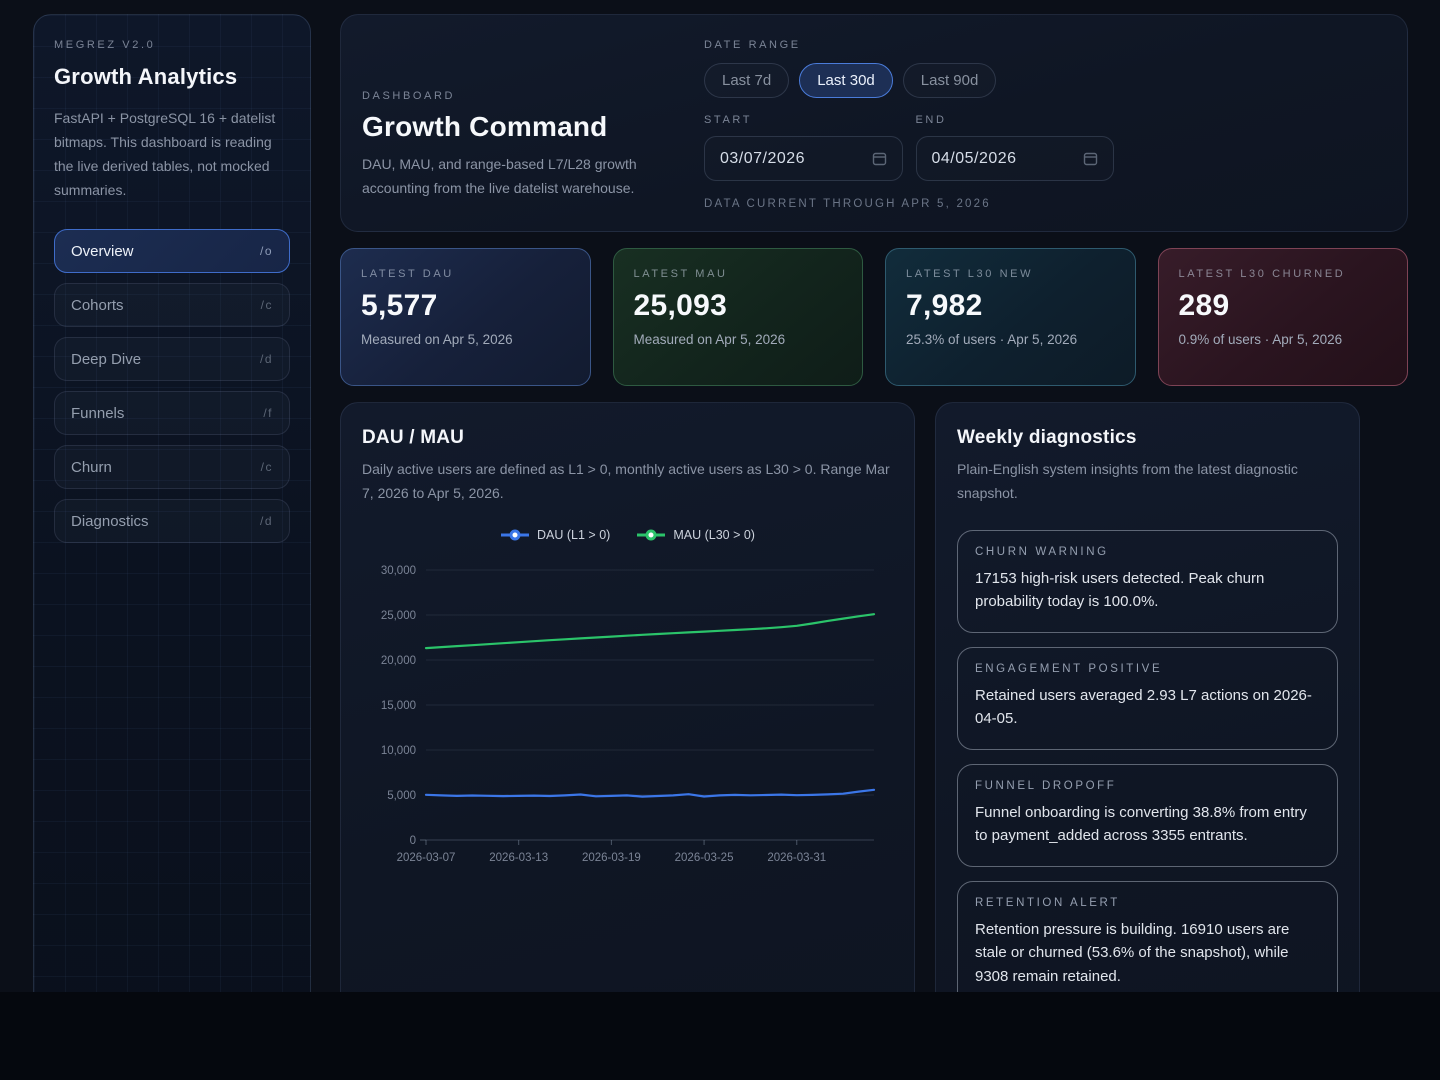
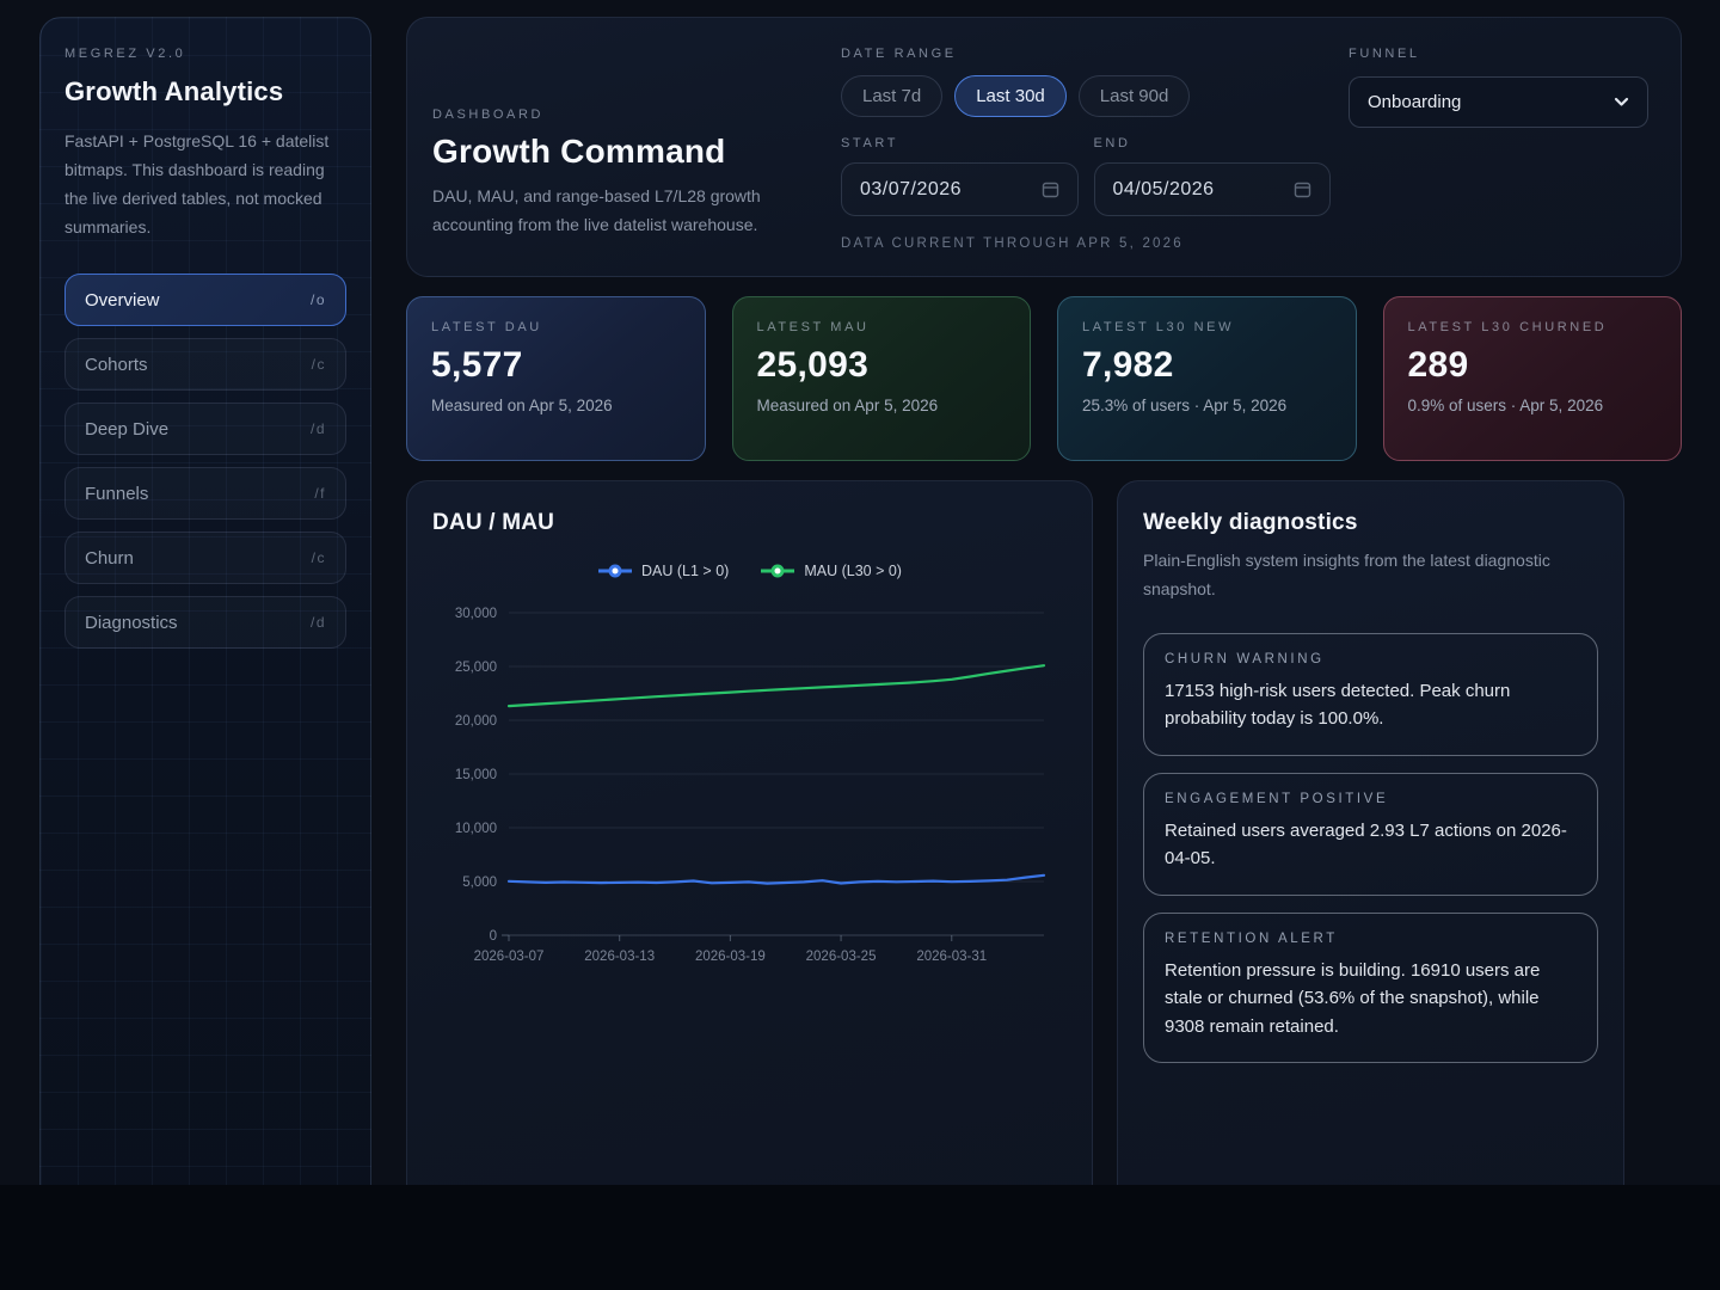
  MEGREZ V2.0
  Growth Analytics
  FastAPI + PostgreSQL 16 + datelist bitmaps. This dashboard is reading the live derived tables, not mocked summaries.
  Overview
  /o
  Cohorts
  /c
  Deep Dive
  /d
  Funnels
  /f
  Churn
  /c
  Diagnostics
  /d
  DASHBOARD
  Growth Command
  DAU, MAU, and range-based L7/L28 growth accounting from the live datelist warehouse.
  DATE RANGE
  Last 7d
  Last 30d
  Last 90d
  START
  03/07/2026
  END
  04/05/2026
  DATA CURRENT THROUGH APR 5, 2026
+ FUNNEL
+ Onboarding
  LATEST DAU
  5,577
  Measured on Apr 5, 2026
  LATEST MAU
  25,093
  Measured on Apr 5, 2026
  LATEST L30 NEW
  7,982
  25.3% of users · Apr 5, 2026
  LATEST L30 CHURNED
  289
  0.9% of users · Apr 5, 2026
  DAU / MAU
- Daily active users are defined as L1 > 0, monthly active users as L30 > 0. Range Mar 7, 2026 to Apr 5, 2026.
  DAU (L1 > 0)
  MAU (L30 > 0)
  0
  5,000
  10,000
  15,000
  20,000
  25,000
  30,000
  2026-03-07
  2026-03-13
  2026-03-19
  2026-03-25
  2026-03-31
  Weekly diagnostics
  Plain-English system insights from the latest diagnostic snapshot.
  CHURN WARNING
  17153 high-risk users detected. Peak churn probability today is 100.0%.
  ENGAGEMENT POSITIVE
  Retained users averaged 2.93 L7 actions on 2026-04-05.
- FUNNEL DROPOFF
- Funnel onboarding is converting 38.8% from entry to payment_added across 3355 entrants.
  RETENTION ALERT
  Retention pressure is building. 16910 users are stale or churned (53.6% of the snapshot), while 9308 remain retained.
